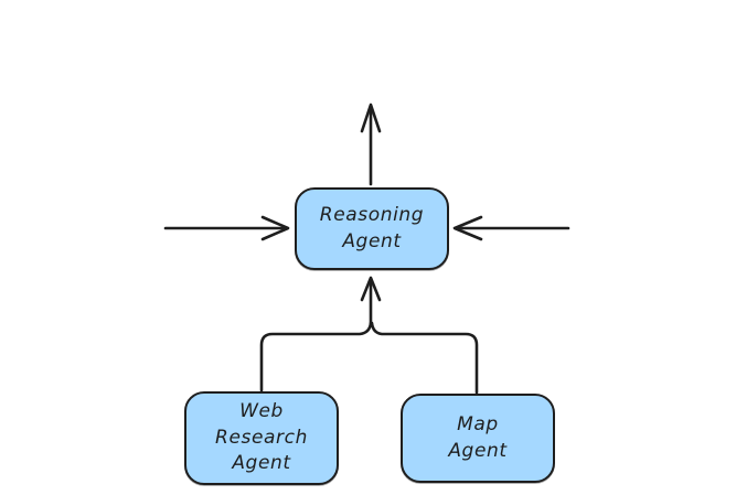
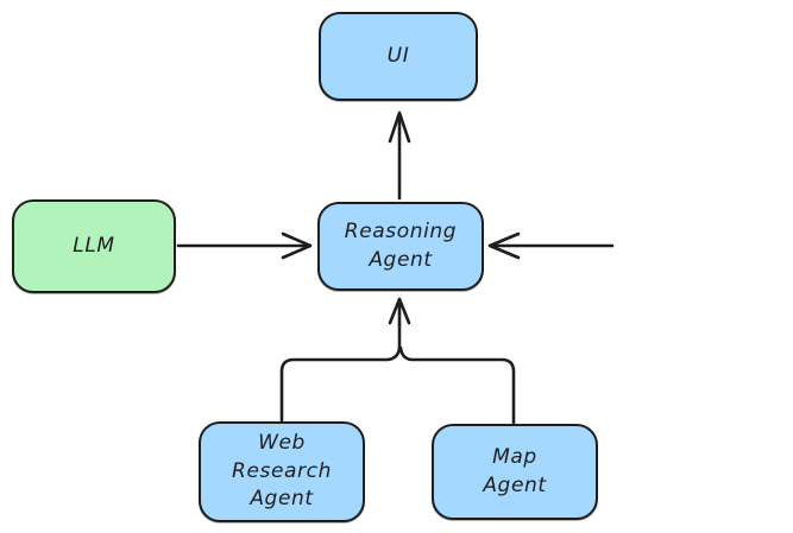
+ UI
+ LLM
  Reasoning
  Agent
  Web
  Research
  Agent
  Map
  Agent
